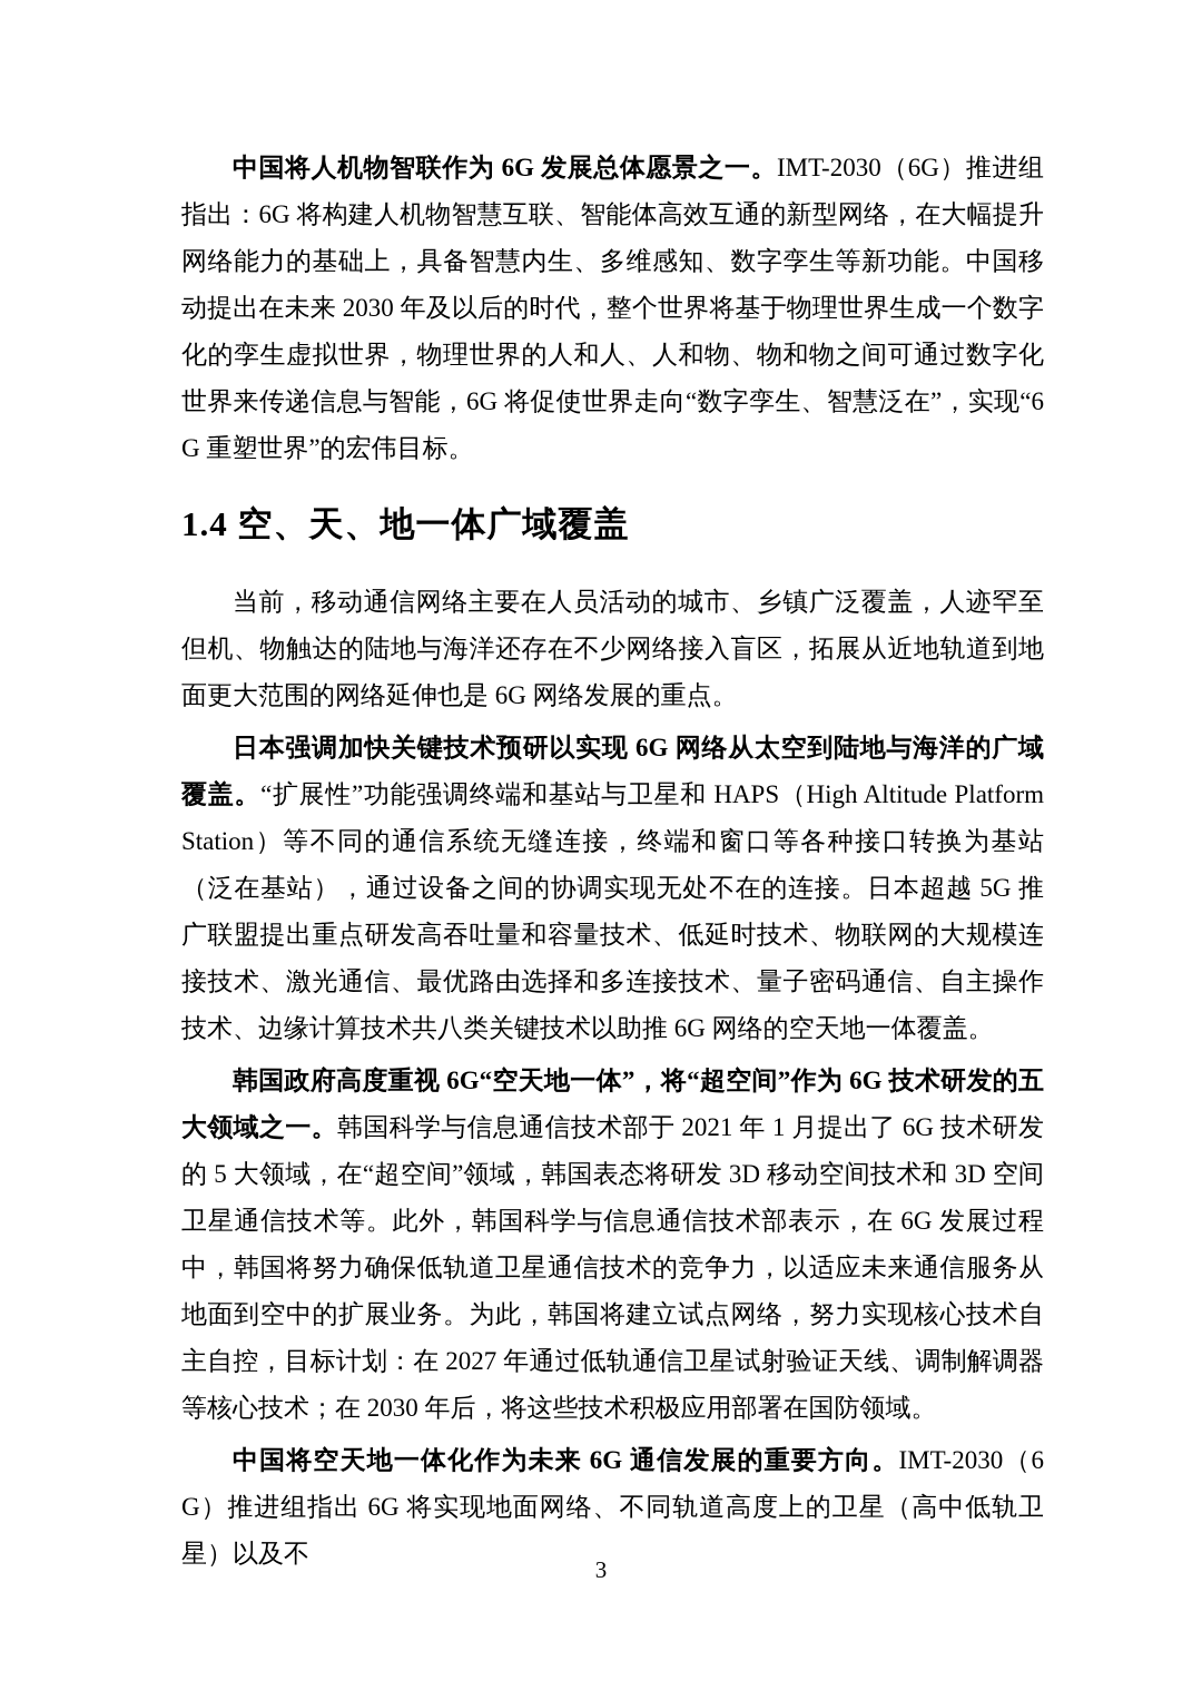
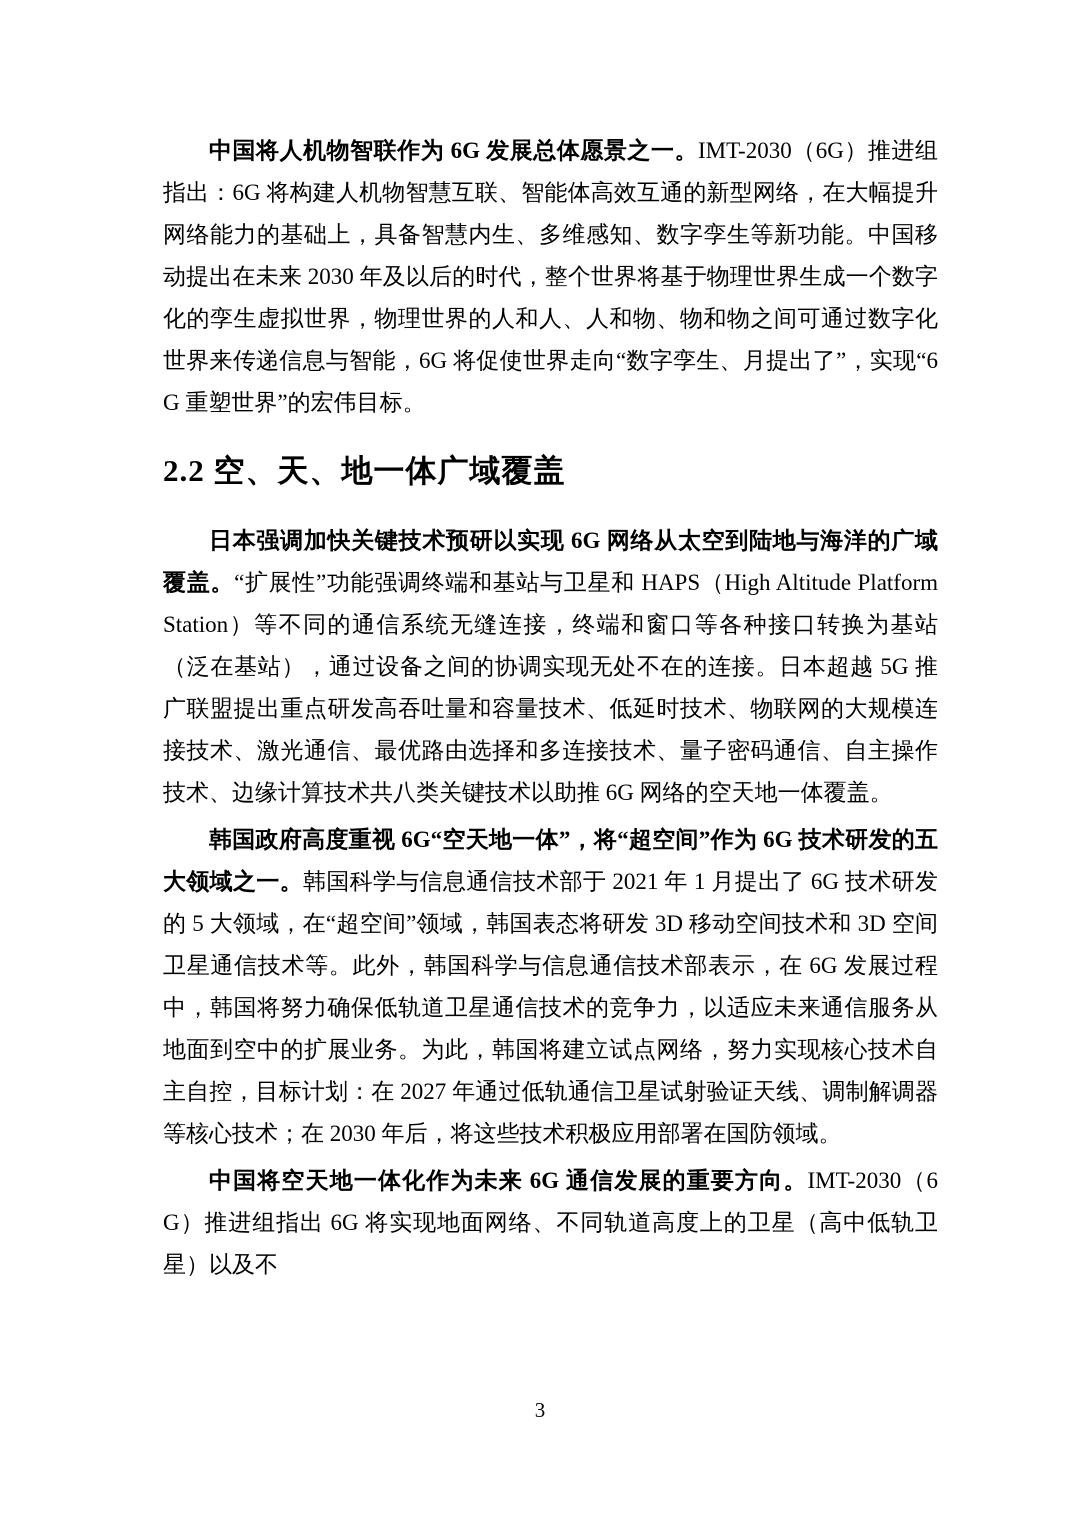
- 中国将人机物智联作为 6G 发展总体愿景之一。IMT-2030（6G）推进组指出：6G 将构建人机物智慧互联、智能体高效互通的新型网络，在大幅提升网络能力的基础上，具备智慧内生、多维感知、数字孪生等新功能。中国移动提出在未来 2030 年及以后的时代，整个世界将基于物理世界生成一个数字化的孪生虚拟世界，物理世界的人和人、人和物、物和物之间可通过数字化世界来传递信息与智能，6G 将促使世界走向“数字孪生、智慧泛在”，实现“6G 重塑世界”的宏伟目标。
+ 中国将人机物智联作为 6G 发展总体愿景之一。IMT-2030（6G）推进组指出：6G 将构建人机物智慧互联、智能体高效互通的新型网络，在大幅提升网络能力的基础上，具备智慧内生、多维感知、数字孪生等新功能。中国移动提出在未来 2030 年及以后的时代，整个世界将基于物理世界生成一个数字化的孪生虚拟世界，物理世界的人和人、人和物、物和物之间可通过数字化世界来传递信息与智能，6G 将促使世界走向“数字孪生、月提出了”，实现“6G 重塑世界”的宏伟目标。
- 1.4 空、天、地一体广域覆盖
+ 2.2 空、天、地一体广域覆盖
- 当前，移动通信网络主要在人员活动的城市、乡镇广泛覆盖，人迹罕至但机、物触达的陆地与海洋还存在不少网络接入盲区，拓展从近地轨道到地面更大范围的网络延伸也是 6G 网络发展的重点。
  日本强调加快关键技术预研以实现 6G 网络从太空到陆地与海洋的广域覆盖。“扩展性”功能强调终端和基站与卫星和 HAPS（High Altitude Platform Station）等不同的通信系统无缝连接，终端和窗口等各种接口转换为基站（泛在基站），通过设备之间的协调实现无处不在的连接。日本超越 5G 推广联盟提出重点研发高吞吐量和容量技术、低延时技术、物联网的大规模连接技术、激光通信、最优路由选择和多连接技术、量子密码通信、自主操作技术、边缘计算技术共八类关键技术以助推 6G 网络的空天地一体覆盖。
  韩国政府高度重视 6G“空天地一体”，将“超空间”作为 6G 技术研发的五大领域之一。韩国科学与信息通信技术部于 2021 年 1 月提出了 6G 技术研发的 5 大领域，在“超空间”领域，韩国表态将研发 3D 移动空间技术和 3D 空间卫星通信技术等。此外，韩国科学与信息通信技术部表示，在 6G 发展过程中，韩国将努力确保低轨道卫星通信技术的竞争力，以适应未来通信服务从地面到空中的扩展业务。为此，韩国将建立试点网络，努力实现核心技术自主自控，目标计划：在 2027 年通过低轨通信卫星试射验证天线、调制解调器等核心技术；在 2030 年后，将这些技术积极应用部署在国防领域。
  中国将空天地一体化作为未来 6G 通信发展的重要方向。IMT-2030（6G）推进组指出 6G 将实现地面网络、不同轨道高度上的卫星（高中低轨卫星）以及不
  3
